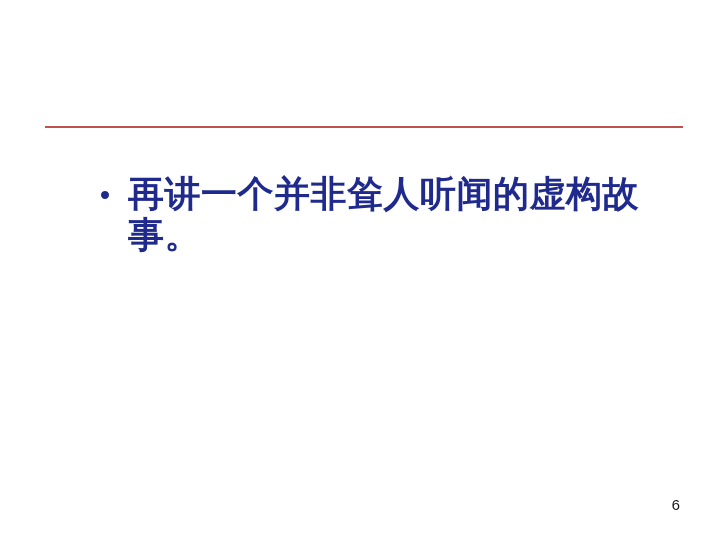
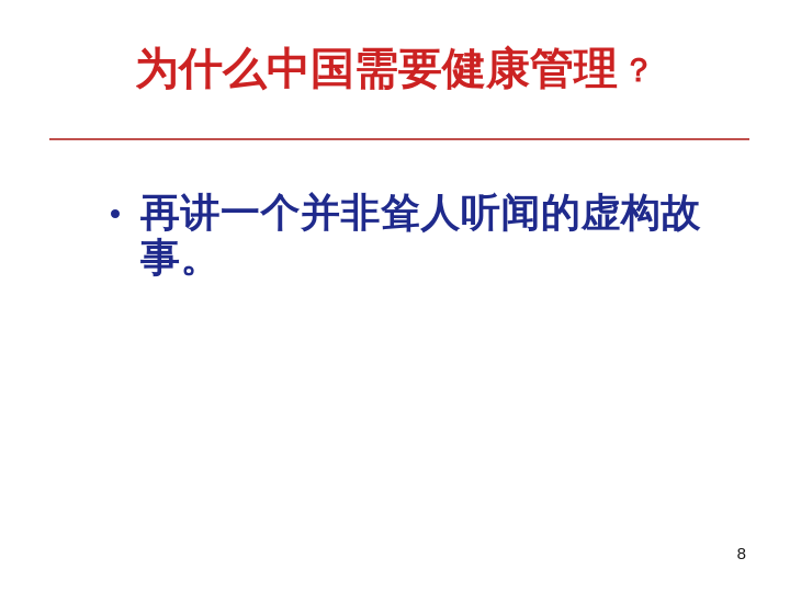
+ 为什么中国需要健康管理 ？
  再讲一个并非耸人听闻的虚构故事。
- 6
+ 8
